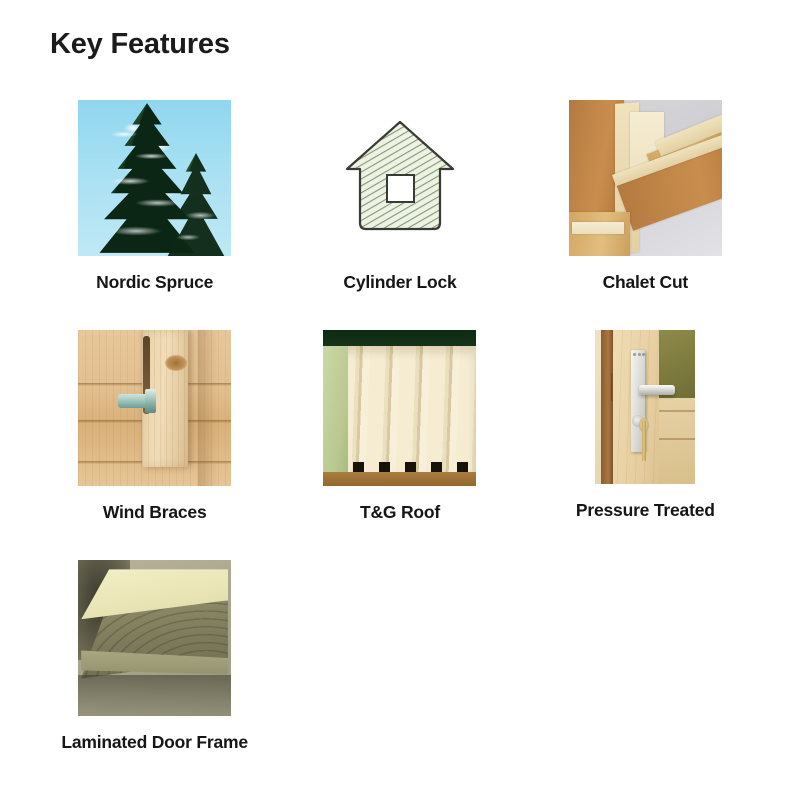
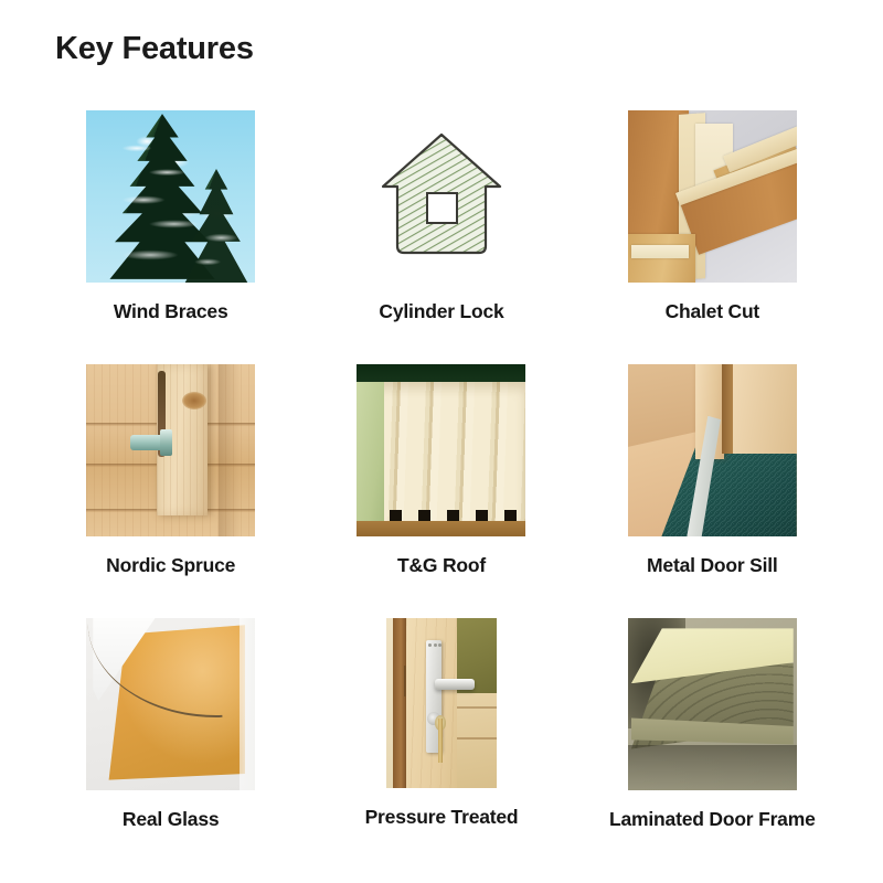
  Key Features
- Nordic Spruce
+ Wind Braces
  Cylinder Lock
  Chalet Cut
- Wind Braces
+ Nordic Spruce
  T&G Roof
+ Metal Door Sill
+ Real Glass
  Pressure Treated
  Laminated Door Frame
